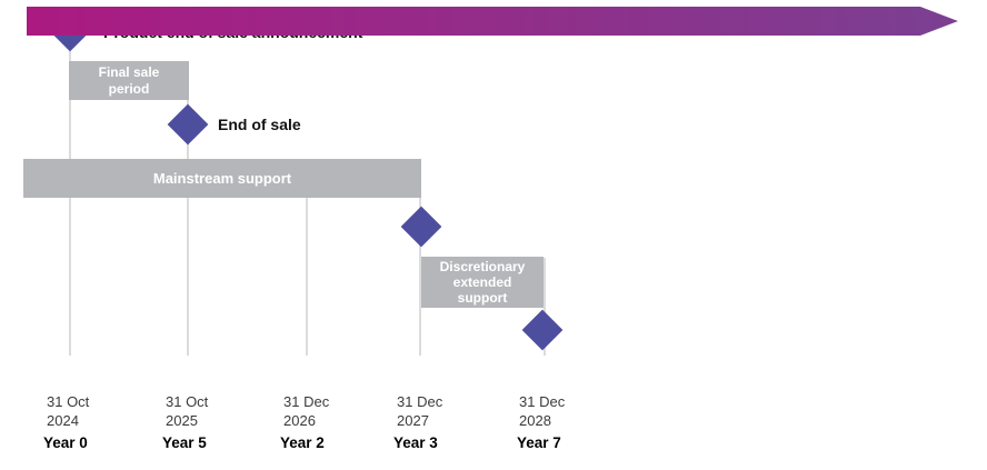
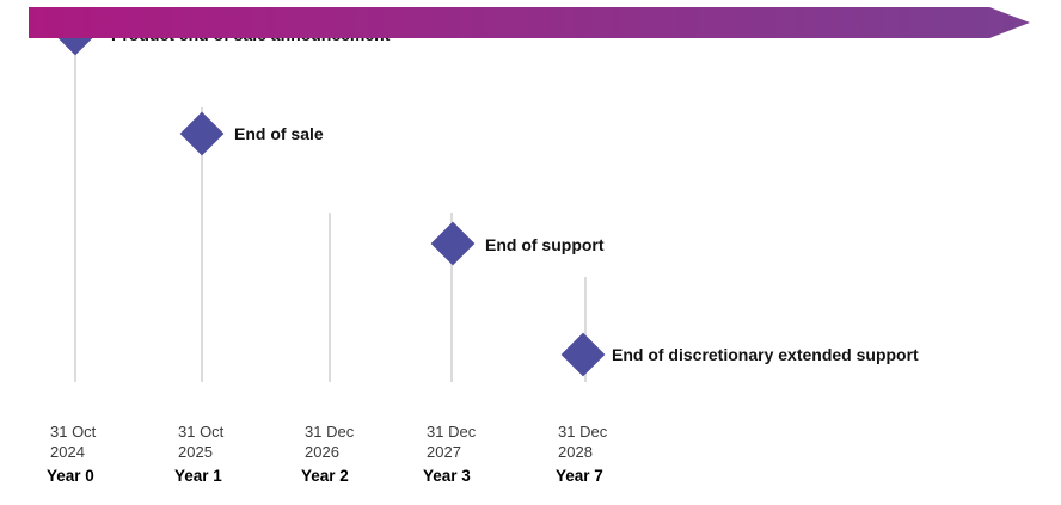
- Final sale
- period
- Mainstream support
- Discretionary
- extended
- support
  End of sale
+ End of support
+ End of discretionary extended support
  31 Oct
  2024
  31 Oct
  2025
  31 Dec
  2026
  31 Dec
  2027
  31 Dec
  2028
  Year 0
- Year 5
+ Year 1
  Year 2
  Year 3
  Year 7
